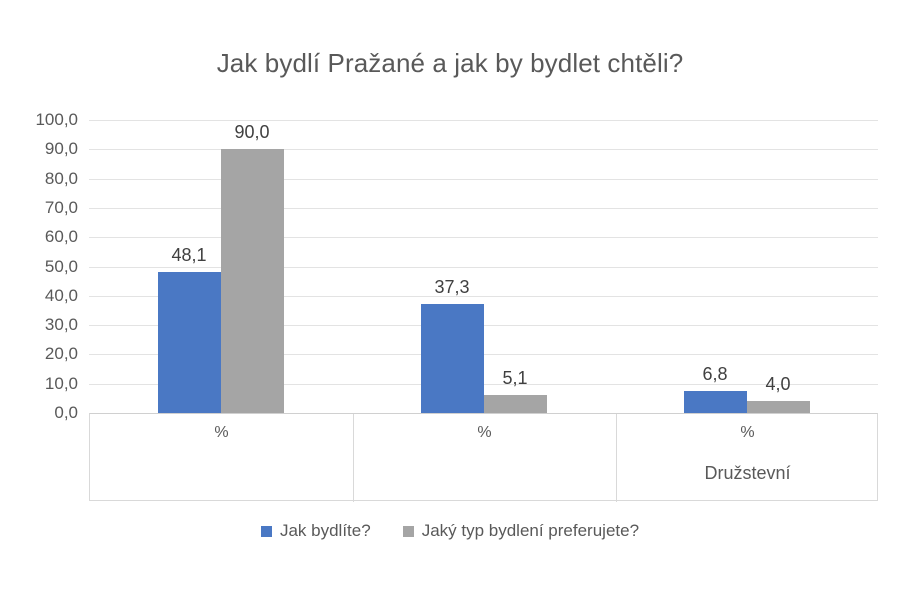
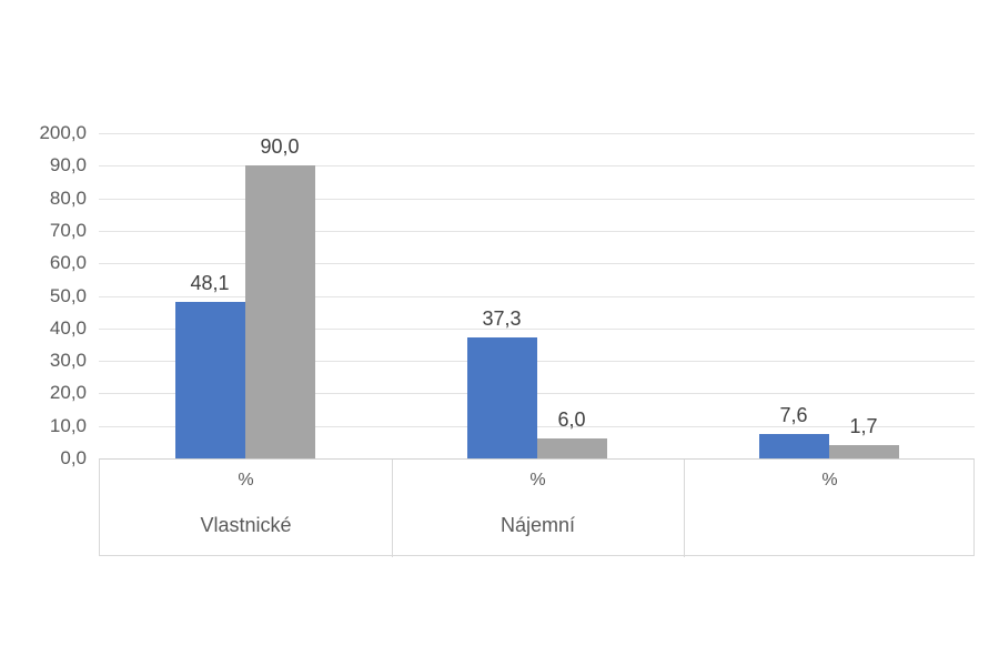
- Jak bydlí Pražané a jak by bydlet chtěli?
  0,0
  10,0
  20,0
  30,0
  40,0
  50,0
  60,0
  70,0
  80,0
  90,0
- 100,0
+ 200,0
  48,1
  90,0
  37,3
- 5,1
+ 6,0
- 6,8
+ 7,6
- 4,0
+ 1,7
  %
+ Vlastnické
  %
+ Nájemní
  %
- Družstevní
- Jak bydlíte?
- Jaký typ bydlení preferujete?
